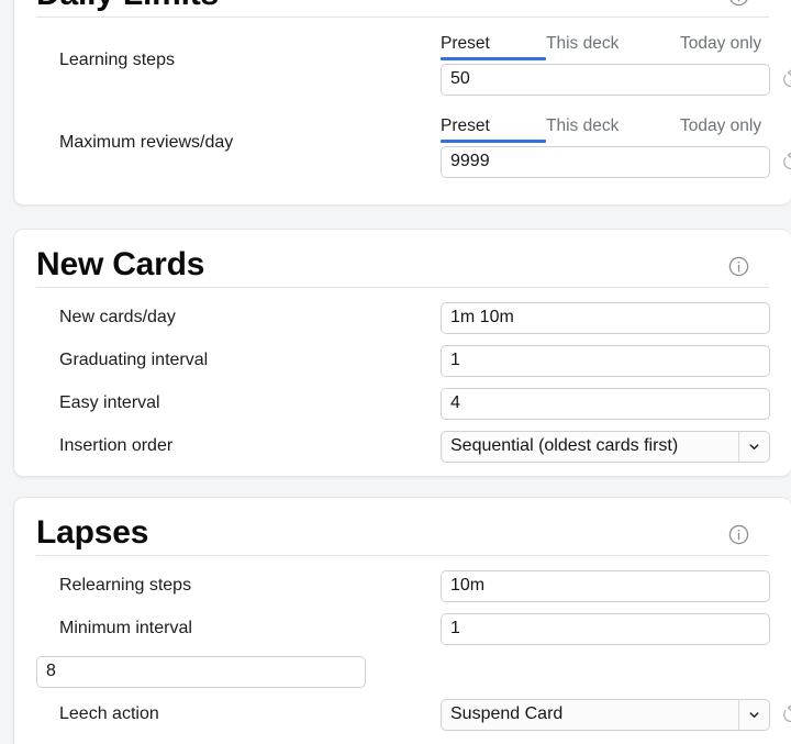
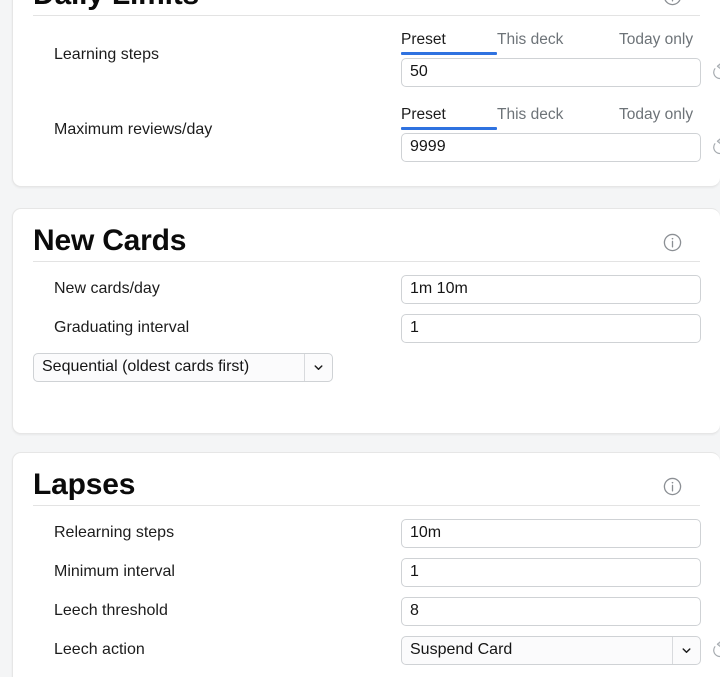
  Learning steps
  Preset
  This deck
  Today only
  50
  Maximum reviews/day
  Preset
  This deck
  Today only
  9999
  New Cards
  New cards/day
  1m 10m
  Graduating interval
  1
- Easy interval
- 4
- Insertion order
  Sequential (oldest cards first)
  Lapses
  Relearning steps
  10m
  Minimum interval
  1
+ Leech threshold
  8
  Leech action
  Suspend Card
